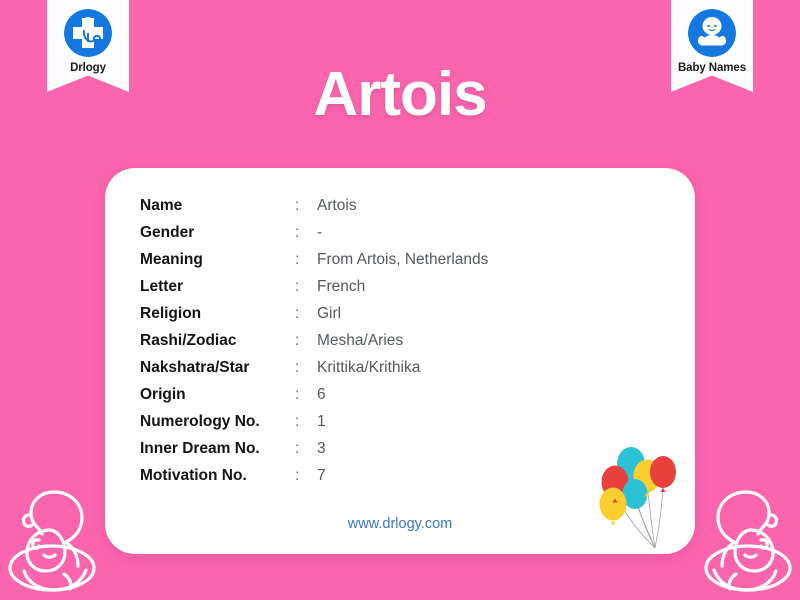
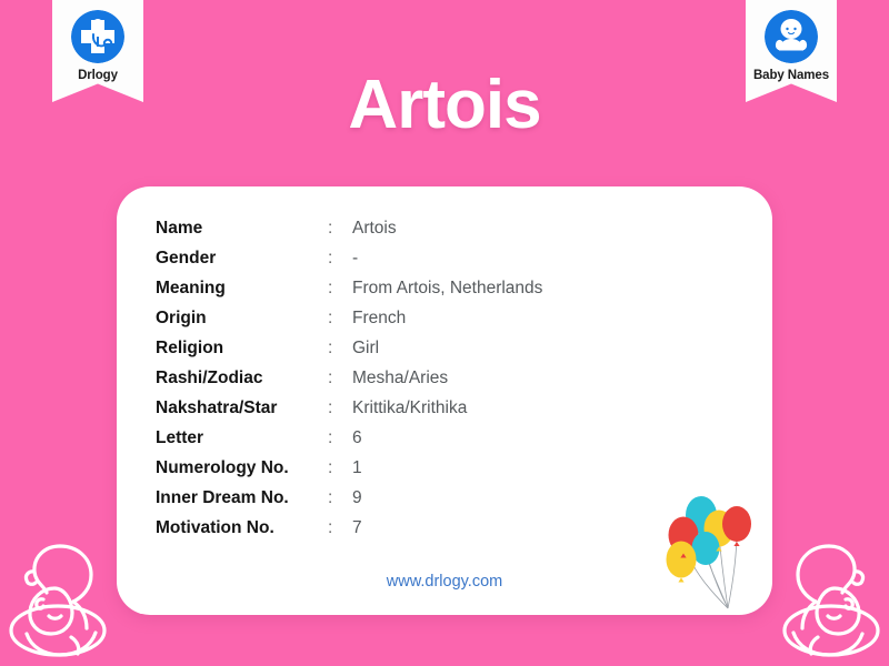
  Drlogy
  Baby Names
  Artois
  Name	:	Artois
  Gender	:	-
  Meaning	:	From Artois, Netherlands
- Letter	:	French
+ Origin	:	French
  Religion	:	Girl
  Rashi/Zodiac	:	Mesha/Aries
  Nakshatra/Star	:	Krittika/Krithika
- Origin	:	6
+ Letter	:	6
  Numerology No.	:	1
- Inner Dream No.	:	3
+ Inner Dream No.	:	9
  Motivation No.	:	7
  www.drlogy.com
